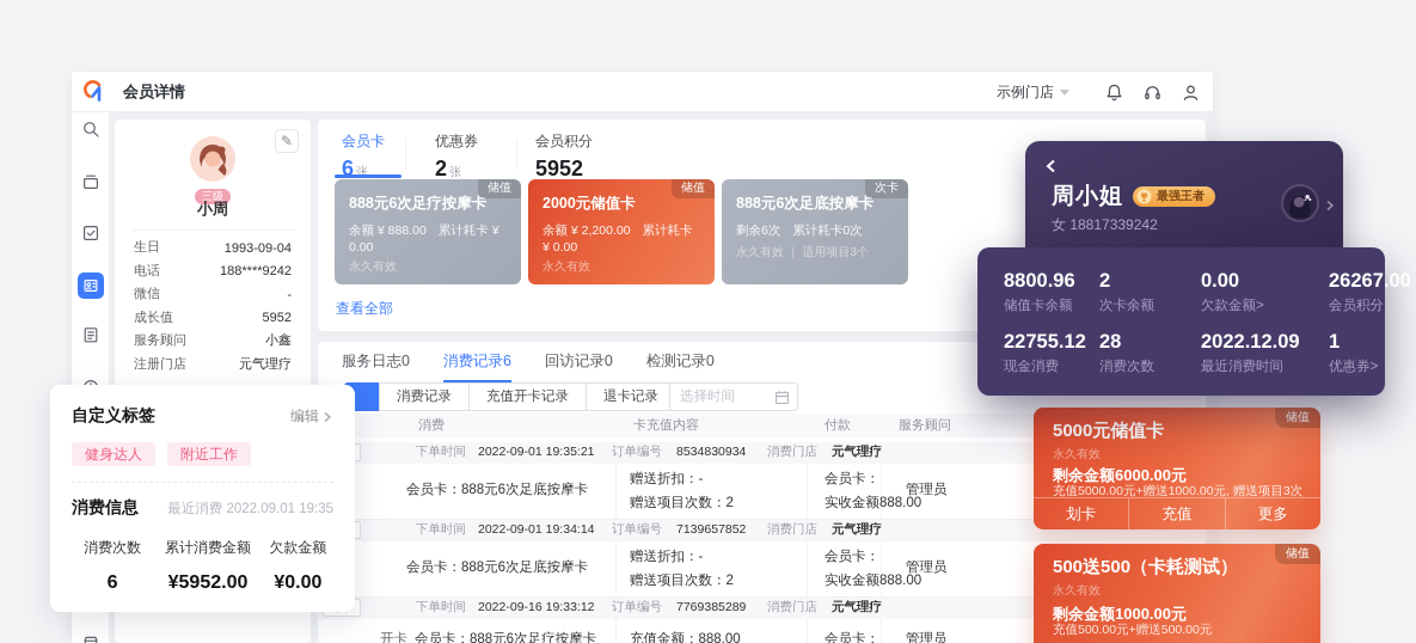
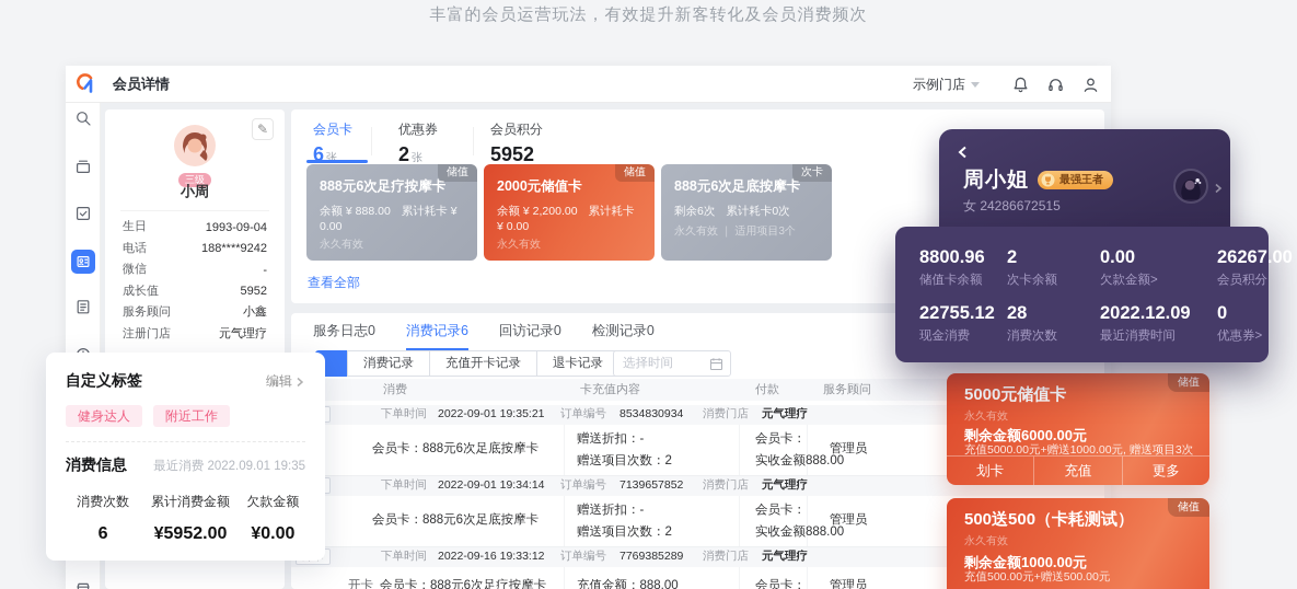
+ 丰富的会员运营玩法，有效提升新客转化及会员消费频次
  会员详情
  示例门店
  ✎
  三级
  小周
  生日
  1993-09-04
  电话
  188****9242
  微信
  -
  成长值
  5952
  服务顾问
  小鑫
  注册门店
  元气理疗
  会员卡
  6 张
  优惠券
  2 张
  会员积分
  5952
  储值
  888元6次足疗按摩卡
  余额 ¥ 888.00 累计耗卡 ¥ 0.00
  永久有效
  储值
  2000元储值卡
  余额 ¥ 2,200.00 累计耗卡 ¥ 0.00
  永久有效
  次卡
  888元6次足底按摩卡
  剩余6次 累计耗卡0次
  永久有效 ｜ 适用项目3个
  查看全部
  服务日志0
  消费记录6
  回访记录0
  检测记录0
  消费记录
  充值开卡记录
  退卡记录
  选择时间
  消费
  卡充值内容
  付款
  服务顾问
  下单时间
  2022-09-01 19:35:21
  订单编号
  8534830934
  消费门店
  元气理疗
  会员卡：888元6次足底按摩卡
  赠送折扣：-
  赠送项目次数：2
  会员卡：
  实收金额888.00
  管理员
  下单时间
  2022-09-01 19:34:14
  订单编号
  7139657852
  消费门店
  元气理疗
  会员卡：888元6次足底按摩卡
  赠送折扣：-
  赠送项目次数：2
  会员卡：
  实收金额888.00
  管理员
  下单时间
  2022-09-16 19:33:12
  订单编号
  7769385289
  消费门店
  元气理疗
  开卡
  会员卡：888元6次足疗按摩卡
  充值金额：888.00
  会员卡：
  管理员
  自定义标签
  编辑
  健身达人
  附近工作
  消费信息
  最近消费 2022.09.01 19:35
  消费次数
  6
  累计消费金额
  ¥5952.00
  欠款金额
  ¥0.00
  周小姐
  最强王者
- 女 18817339242
+ 女 24286672515
  8800.96
  储值卡余额
  2
  次卡余额
  0.00
  欠款金额>
  26267.00
  会员积分
  22755.12
  现金消费
  28
  消费次数
  2022.12.09
  最近消费时间
- 1
+ 0
  优惠券>
  储值
  5000元储值卡
  永久有效
  剩余金额6000.00元
  充值5000.00元+赠送1000.00元, 赠送项目3次
  划卡
  充值
  更多
  储值
  500送500（卡耗测试）
  永久有效
  剩余金额1000.00元
  充值500.00元+赠送500.00元
